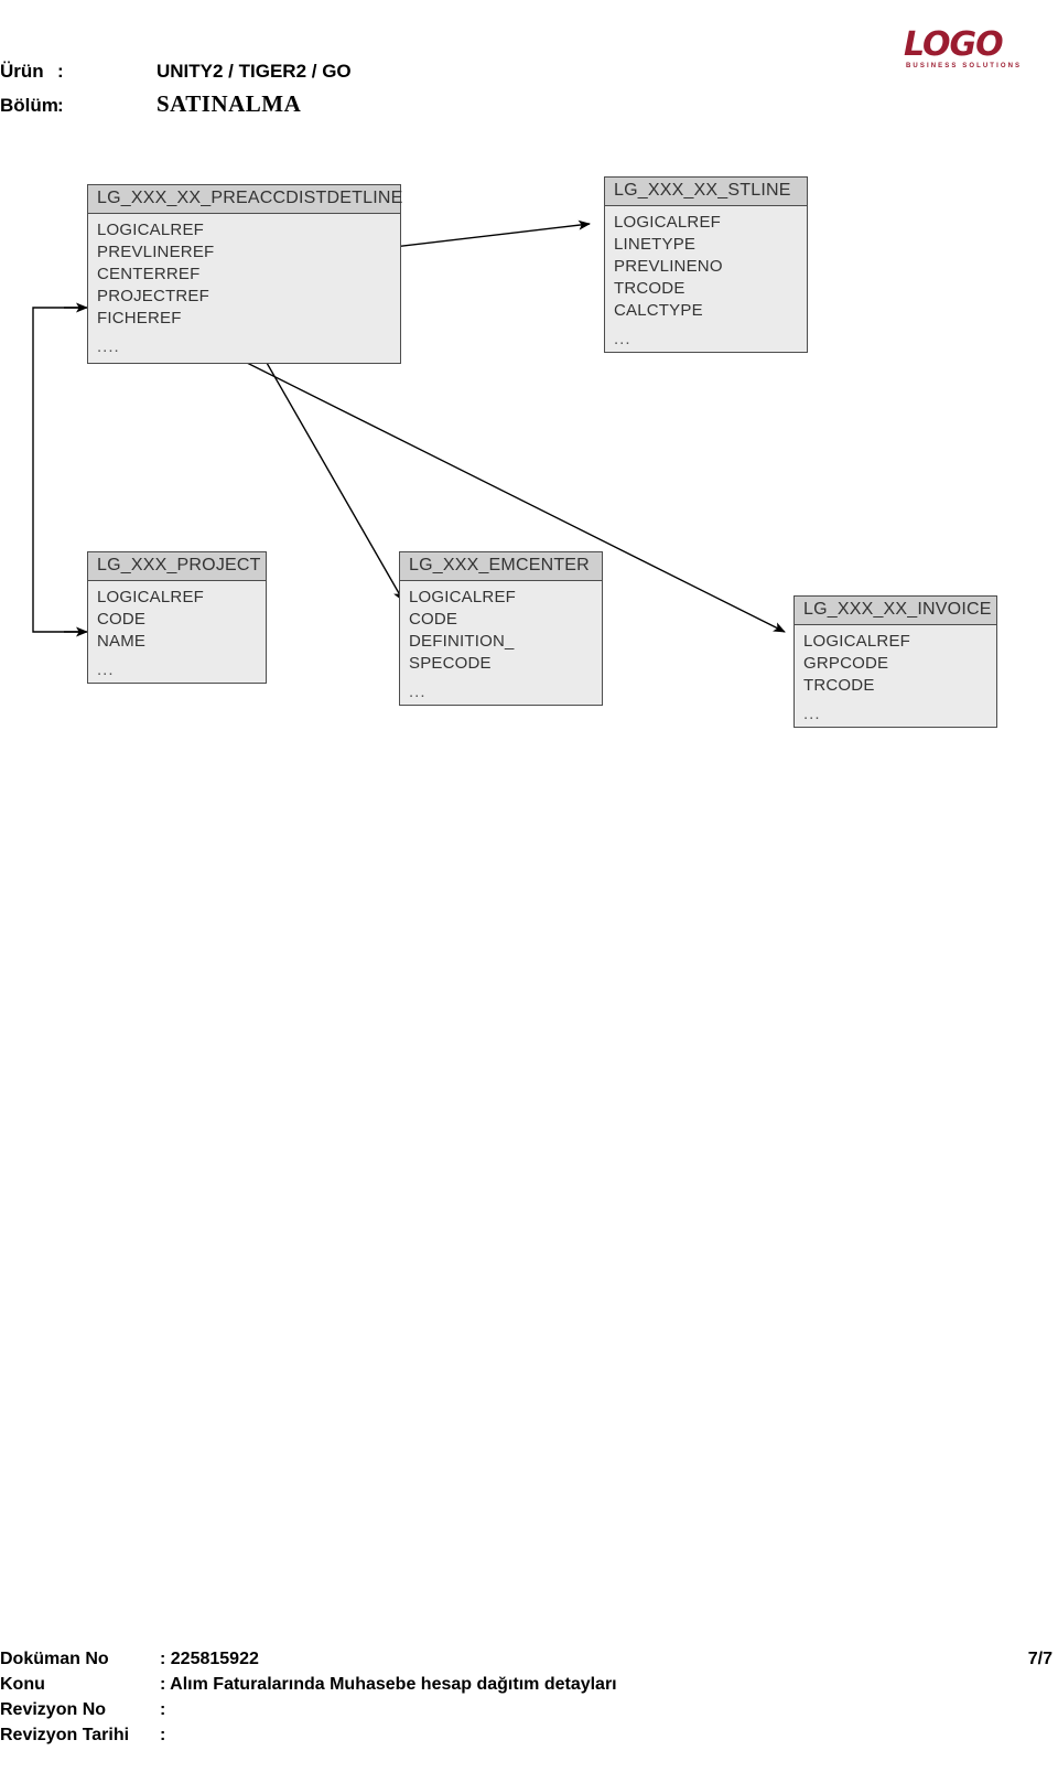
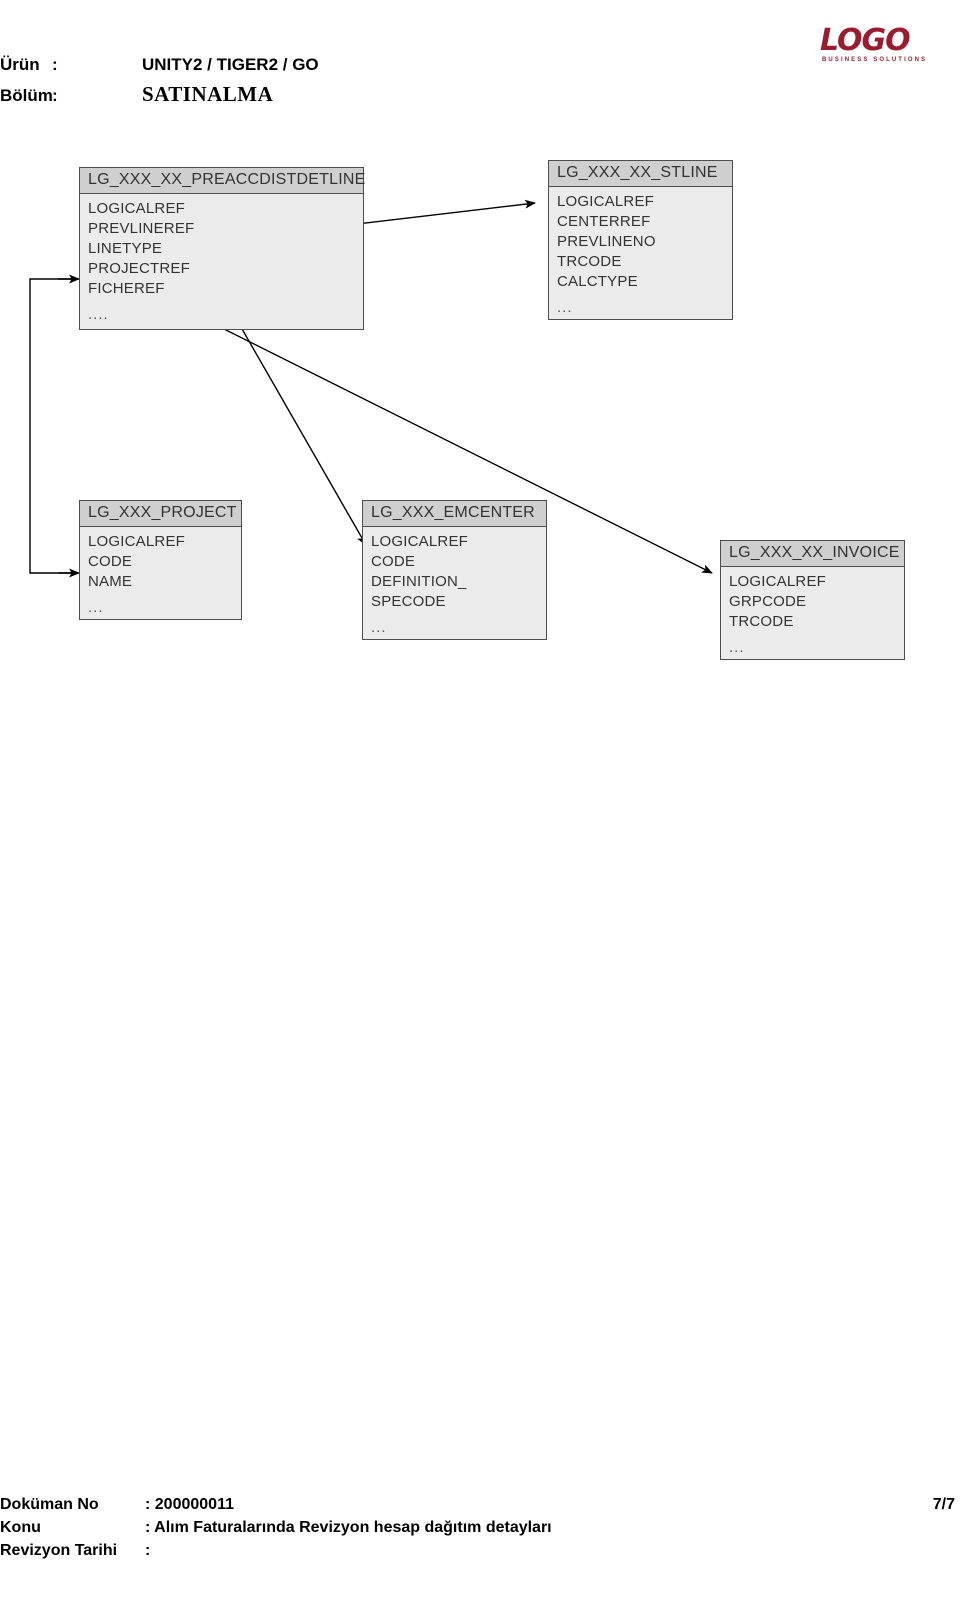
  LOGO
  Ürün : UNITY2 / TIGER2 / GO
  Bölüm: SATINALMA
  LG_XXX_XX_PREACCDISTDETLINE
  LOGICALREF
  PREVLINEREF
- CENTERREF
+ LINETYPE
  PROJECTREF
  FICHEREF
  ....
  LG_XXX_XX_STLINE
  LOGICALREF
- LINETYPE
+ CENTERREF
  PREVLINENO
  TRCODE
  CALCTYPE
  ...
  LG_XXX_PROJECT
  LOGICALREF
  CODE
  NAME
  ...
  LG_XXX_EMCENTER
  LOGICALREF
  CODE
  DEFINITION_
  SPECODE
  ...
  LG_XXX_XX_INVOICE
  LOGICALREF
  GRPCODE
  TRCODE
  ...
- Doküman No : 225815922
+ Doküman No : 200000011
  7/7
- Konu : Alım Faturalarında Muhasebe hesap dağıtım detayları
+ Konu : Alım Faturalarında Revizyon hesap dağıtım detayları
- Revizyon No :
  Revizyon Tarihi :
